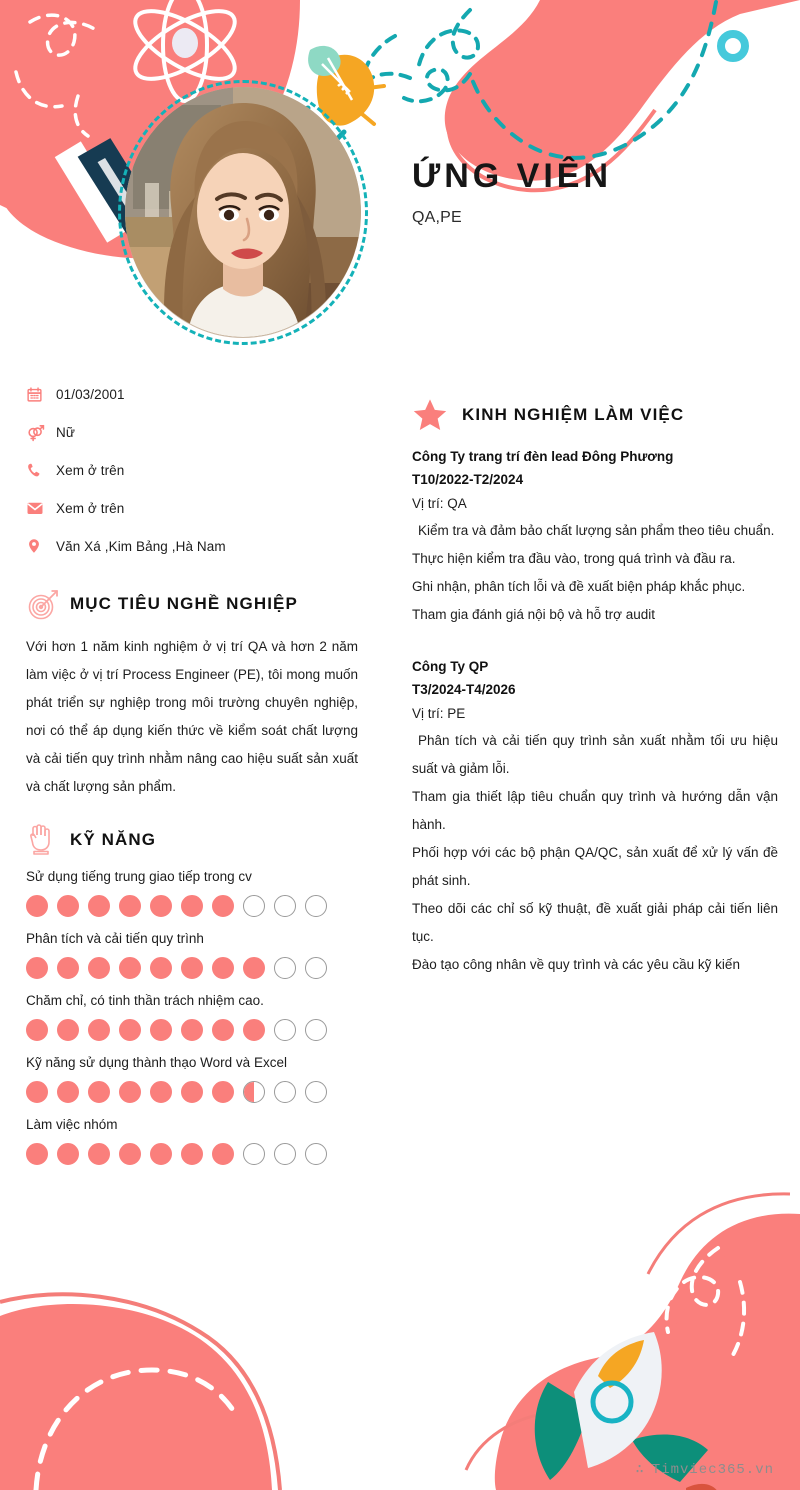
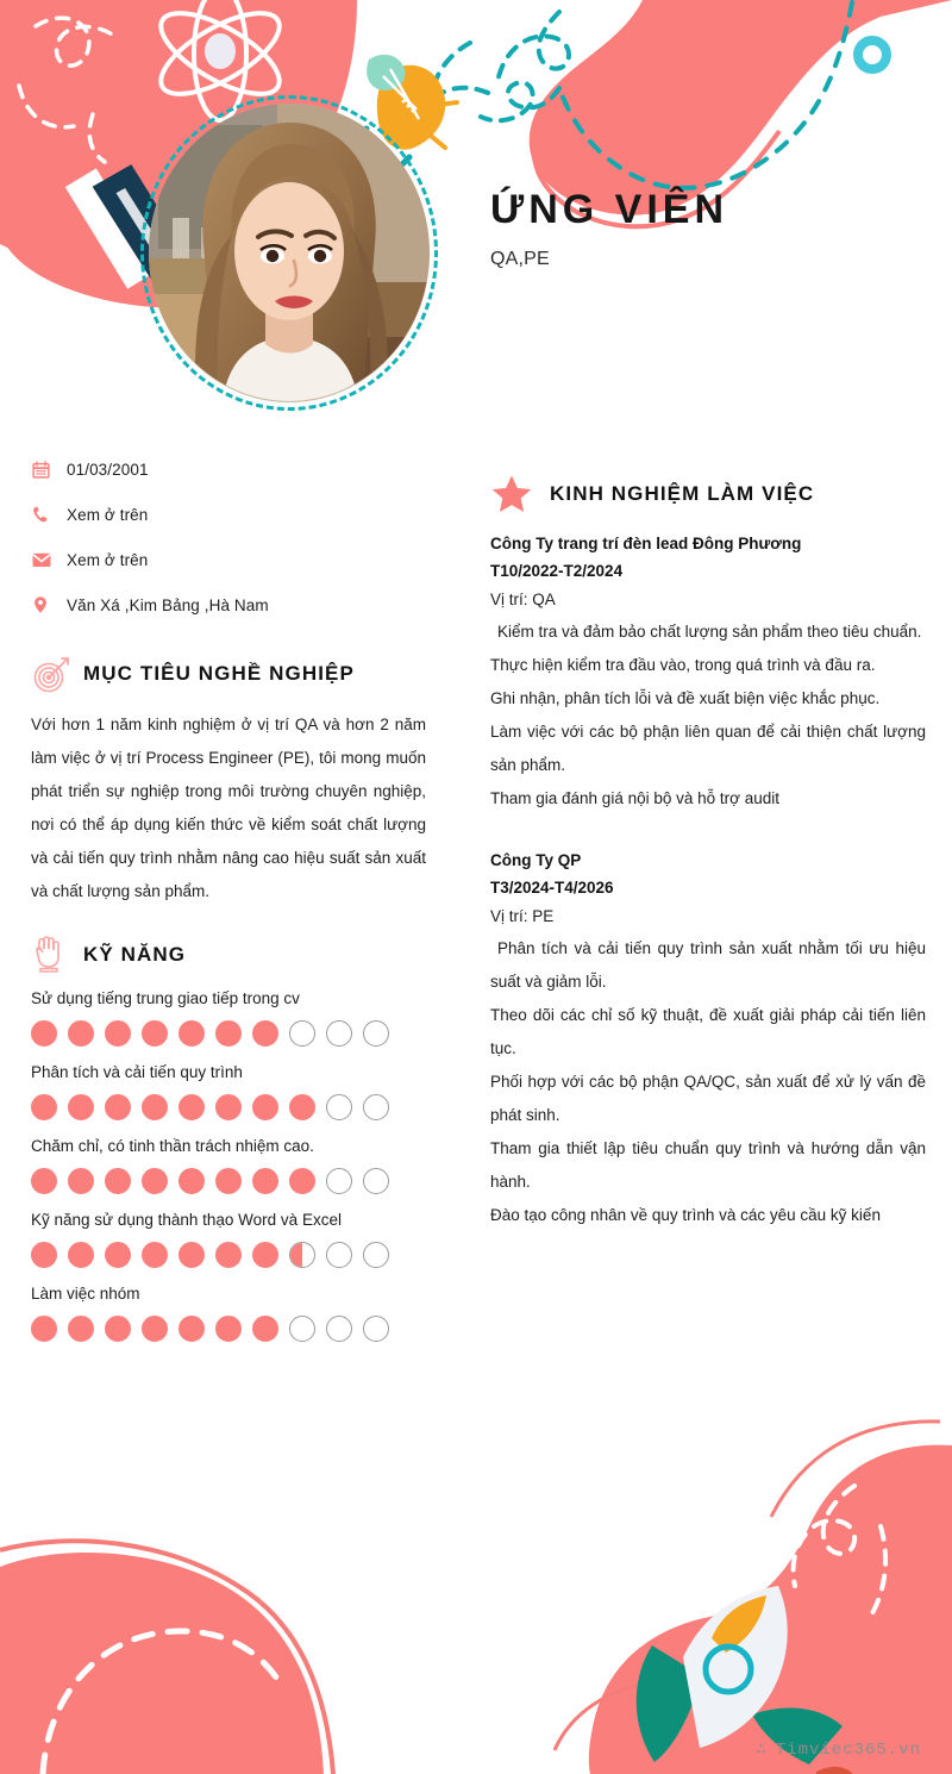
  ỨNG VIÊN
  QA,PE
  01/03/2001
- Nữ
  Xem ở trên
  Xem ở trên
  Văn Xá ,Kim Bảng ,Hà Nam
  MỤC TIÊU NGHỀ NGHIỆP
  Với hơn 1 năm kinh nghiệm ở vị trí QA và hơn 2 năm làm việc ở vị trí Process Engineer (PE), tôi mong muốn phát triển sự nghiệp trong môi trường chuyên nghiệp, nơi có thể áp dụng kiến thức về kiểm soát chất lượng và cải tiến quy trình nhằm nâng cao hiệu suất sản xuất và chất lượng sản phẩm.
  KỸ NĂNG
  Sử dụng tiếng trung giao tiếp trong cv
  Phân tích và cải tiến quy trình
  Chăm chỉ, có tinh thần trách nhiệm cao.
  Kỹ năng sử dụng thành thạo Word và Excel
  Làm việc nhóm
  KINH NGHIỆM LÀM VIỆC
  Công Ty trang trí đèn lead Đông Phương
  T10/2022-T2/2024
  Vị trí: QA
  Kiểm tra và đảm bảo chất lượng sản phẩm theo tiêu chuẩn.
  Thực hiện kiểm tra đầu vào, trong quá trình và đầu ra.
- Ghi nhận, phân tích lỗi và đề xuất biện pháp khắc phục.
+ Ghi nhận, phân tích lỗi và đề xuất biện việc khắc phục.
+ Làm việc với các bộ phận liên quan để cải thiện chất lượng sản phẩm.
  Tham gia đánh giá nội bộ và hỗ trợ audit
  Công Ty QP
  T3/2024-T4/2026
  Vị trí: PE
  Phân tích và cải tiến quy trình sản xuất nhằm tối ưu hiệu suất và giảm lỗi.
- Tham gia thiết lập tiêu chuẩn quy trình và hướng dẫn vận hành.
+ Theo dõi các chỉ số kỹ thuật, đề xuất giải pháp cải tiến liên tục.
  Phối hợp với các bộ phận QA/QC, sản xuất để xử lý vấn đề phát sinh.
- Theo dõi các chỉ số kỹ thuật, đề xuất giải pháp cải tiến liên tục.
+ Tham gia thiết lập tiêu chuẩn quy trình và hướng dẫn vận hành.
  Đào tạo công nhân về quy trình và các yêu cầu kỹ kiến
  ∴
  Timviec365.vn
